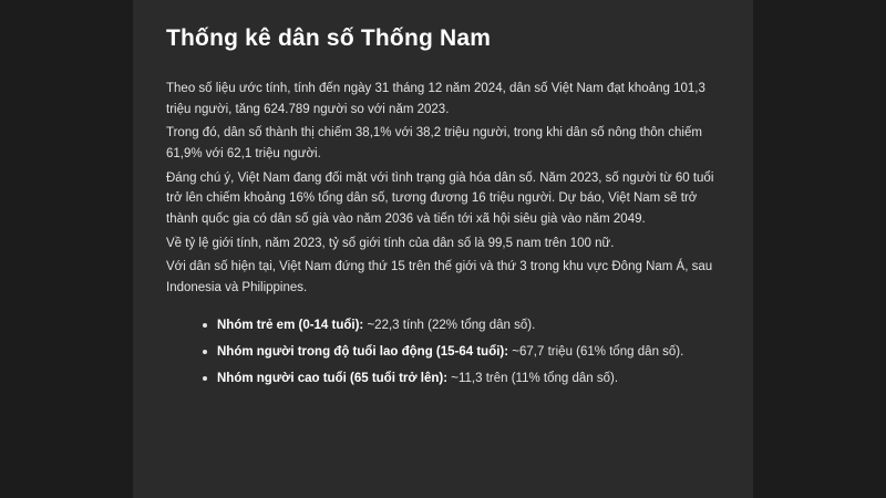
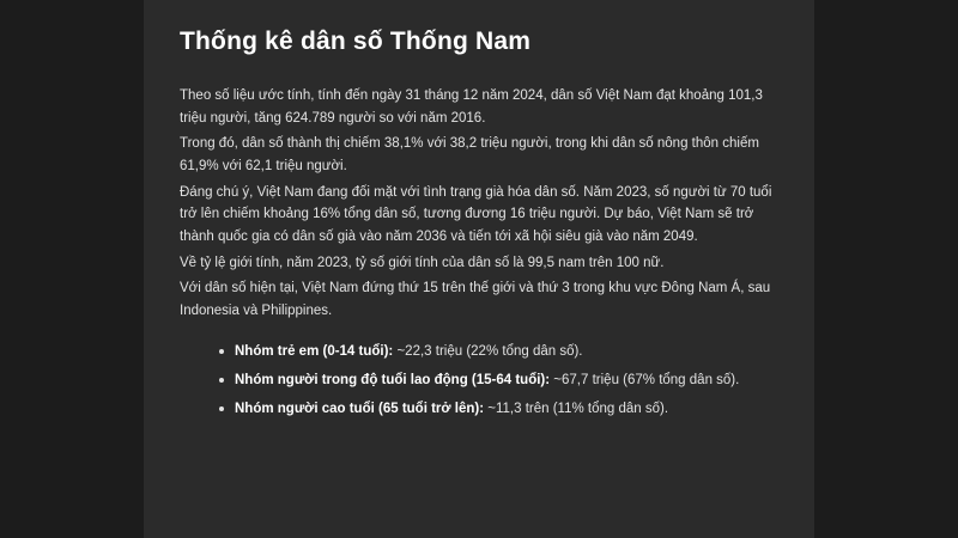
  Thống kê dân số Thống Nam
- Theo số liệu ước tính, tính đến ngày 31 tháng 12 năm 2024, dân số Việt Nam đạt khoảng 101,3 triệu người, tăng 624.789 người so với năm 2023.
+ Theo số liệu ước tính, tính đến ngày 31 tháng 12 năm 2024, dân số Việt Nam đạt khoảng 101,3 triệu người, tăng 624.789 người so với năm 2016.
  Trong đó, dân số thành thị chiếm 38,1% với 38,2 triệu người, trong khi dân số nông thôn chiếm 61,9% với 62,1 triệu người.
- Đáng chú ý, Việt Nam đang đối mặt với tình trạng già hóa dân số. Năm 2023, số người từ 60 tuổi trở lên chiếm khoảng 16% tổng dân số, tương đương 16 triệu người. Dự báo, Việt Nam sẽ trở thành quốc gia có dân số già vào năm 2036 và tiến tới xã hội siêu già vào năm 2049.
+ Đáng chú ý, Việt Nam đang đối mặt với tình trạng già hóa dân số. Năm 2023, số người từ 70 tuổi trở lên chiếm khoảng 16% tổng dân số, tương đương 16 triệu người. Dự báo, Việt Nam sẽ trở thành quốc gia có dân số già vào năm 2036 và tiến tới xã hội siêu già vào năm 2049.
  Về tỷ lệ giới tính, năm 2023, tỷ số giới tính của dân số là 99,5 nam trên 100 nữ.
  Với dân số hiện tại, Việt Nam đứng thứ 15 trên thế giới và thứ 3 trong khu vực Đông Nam Á, sau Indonesia và Philippines.
- Nhóm trẻ em (0-14 tuổi): ~22,3 tính (22% tổng dân số).
+ Nhóm trẻ em (0-14 tuổi): ~22,3 triệu (22% tổng dân số).
- Nhóm người trong độ tuổi lao động (15-64 tuổi): ~67,7 triệu (61% tổng dân số).
+ Nhóm người trong độ tuổi lao động (15-64 tuổi): ~67,7 triệu (67% tổng dân số).
  Nhóm người cao tuổi (65 tuổi trở lên): ~11,3 trên (11% tổng dân số).
